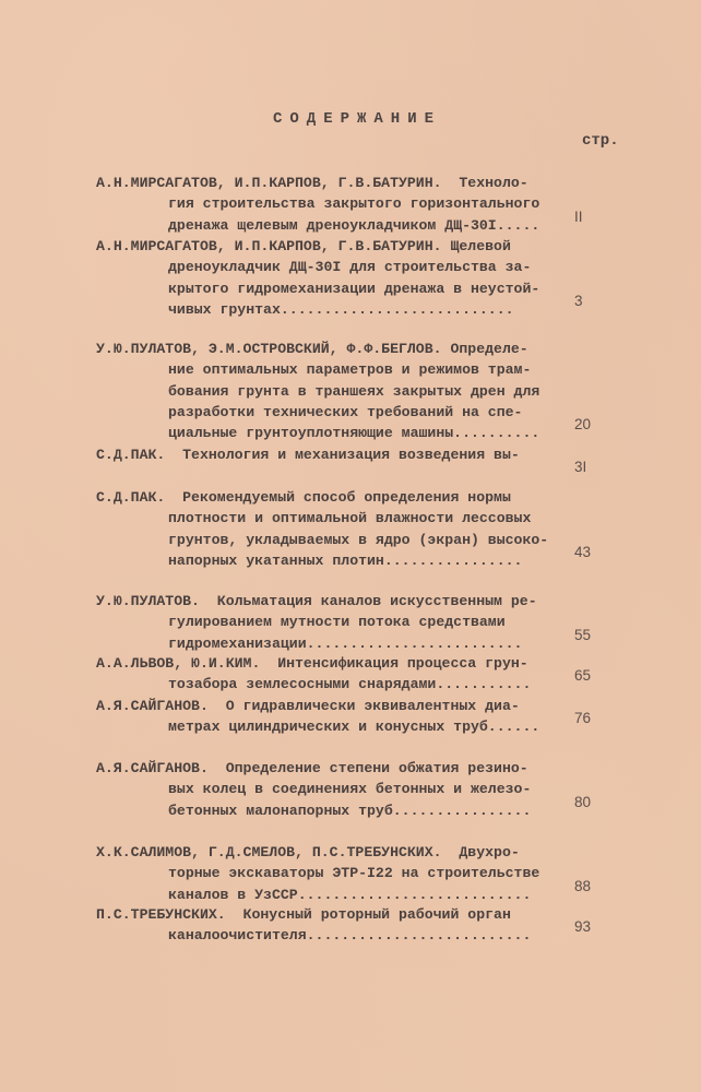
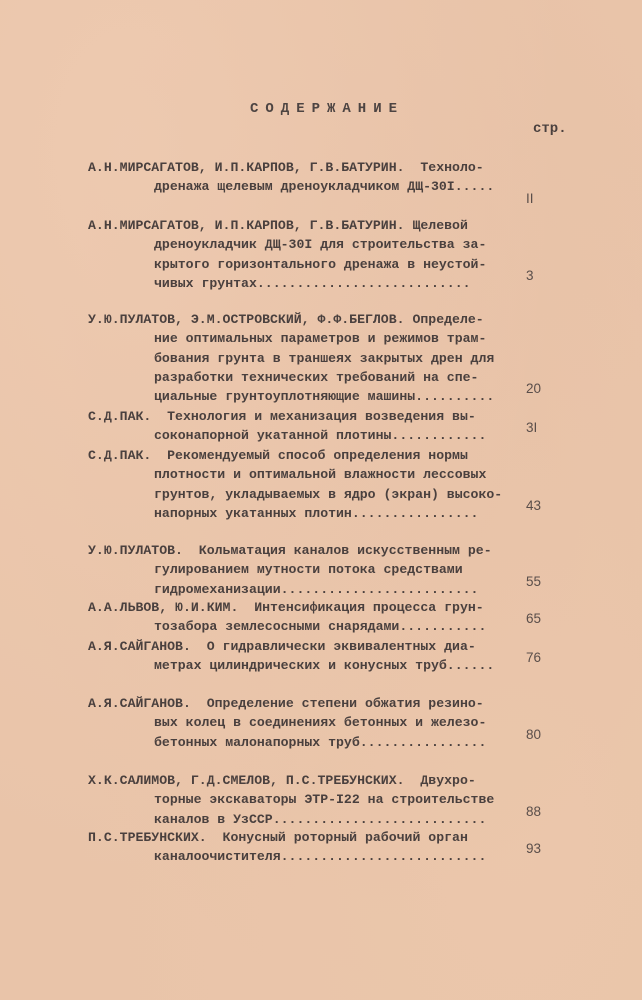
  СОДЕРЖАНИЕ
  стр.
  А.Н.МИРСАГАТОВ, И.П.КАРПОВ, Г.В.БАТУРИН. Техноло-
- гия строительства закрытого горизонтального
  дренажа щелевым дреноукладчиком ДЩ-30I.....
  II
  А.Н.МИРСАГАТОВ, И.П.КАРПОВ, Г.В.БАТУРИН. Щелевой
  дреноукладчик ДЩ-30I для строительства за-
- крытого гидромеханизации дренажа в неустой-
+ крытого горизонтального дренажа в неустой-
  чивых грунтах...........................
  3
  У.Ю.ПУЛАТОВ, Э.М.ОСТРОВСКИЙ, Ф.Ф.БЕГЛОВ. Определе-
  ние оптимальных параметров и режимов трам-
  бования грунта в траншеях закрытых дрен для
  разработки технических требований на спе-
  циальные грунтоуплотняющие машины..........
  20
  С.Д.ПАК. Технология и механизация возведения вы-
+ соконапорной укатанной плотины............
  3I
  С.Д.ПАК. Рекомендуемый способ определения нормы
  плотности и оптимальной влажности лессовых
  грунтов, укладываемых в ядро (экран) высоко-
  напорных укатанных плотин................
  43
  У.Ю.ПУЛАТОВ. Кольматация каналов искусственным ре-
  гулированием мутности потока средствами
  гидромеханизации.........................
  55
  А.А.ЛЬВОВ, Ю.И.КИМ. Интенсификация процесса грун-
  тозабора землесосными снарядами...........
  65
  А.Я.САЙГАНОВ. О гидравлически эквивалентных диа-
  метрах цилиндрических и конусных труб......
  76
  А.Я.САЙГАНОВ. Определение степени обжатия резино-
  вых колец в соединениях бетонных и железо-
  бетонных малонапорных труб................
  80
  Х.К.САЛИМОВ, Г.Д.СМЕЛОВ, П.С.ТРЕБУНСКИХ. Двухро-
  торные экскаваторы ЭТР-I22 на строительстве
  каналов в УзССР...........................
  88
  П.С.ТРЕБУНСКИХ. Конусный роторный рабочий орган
  каналоочистителя..........................
  93
